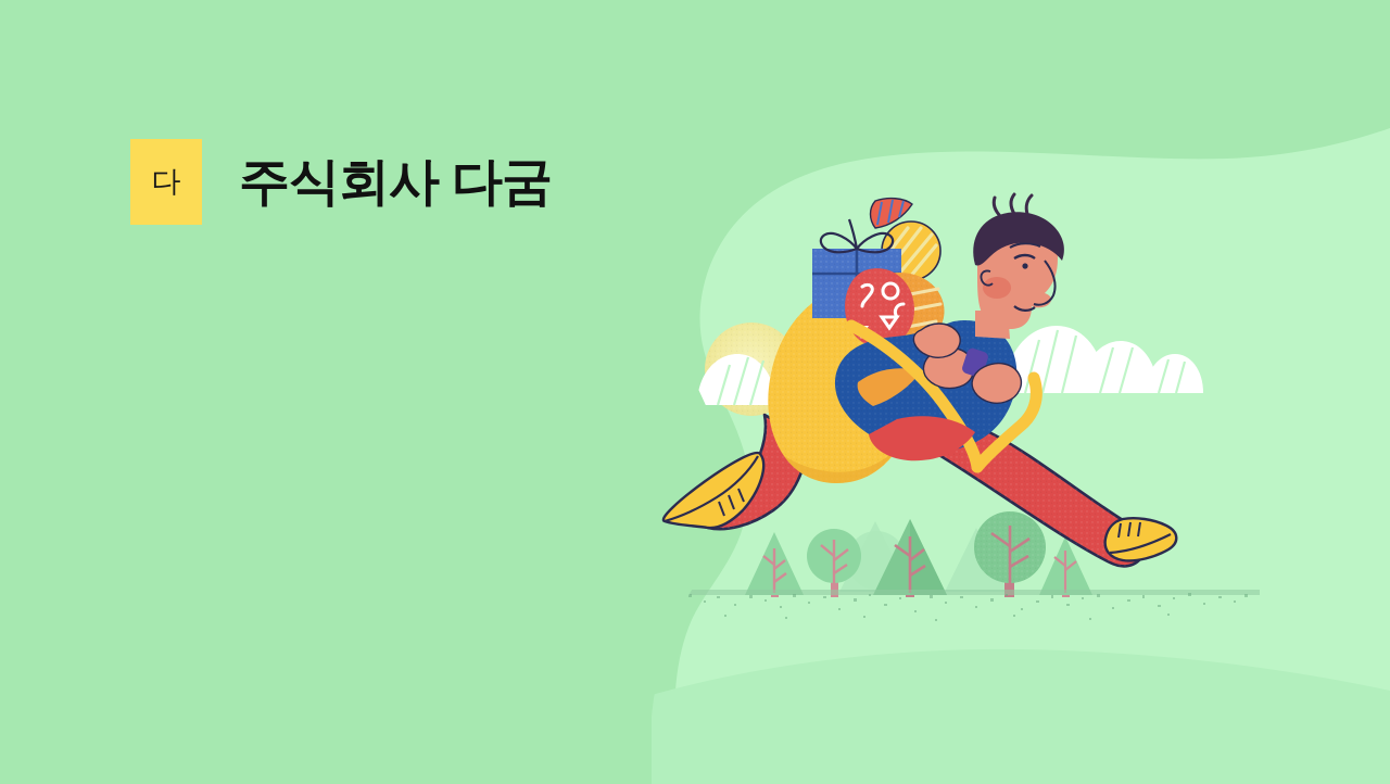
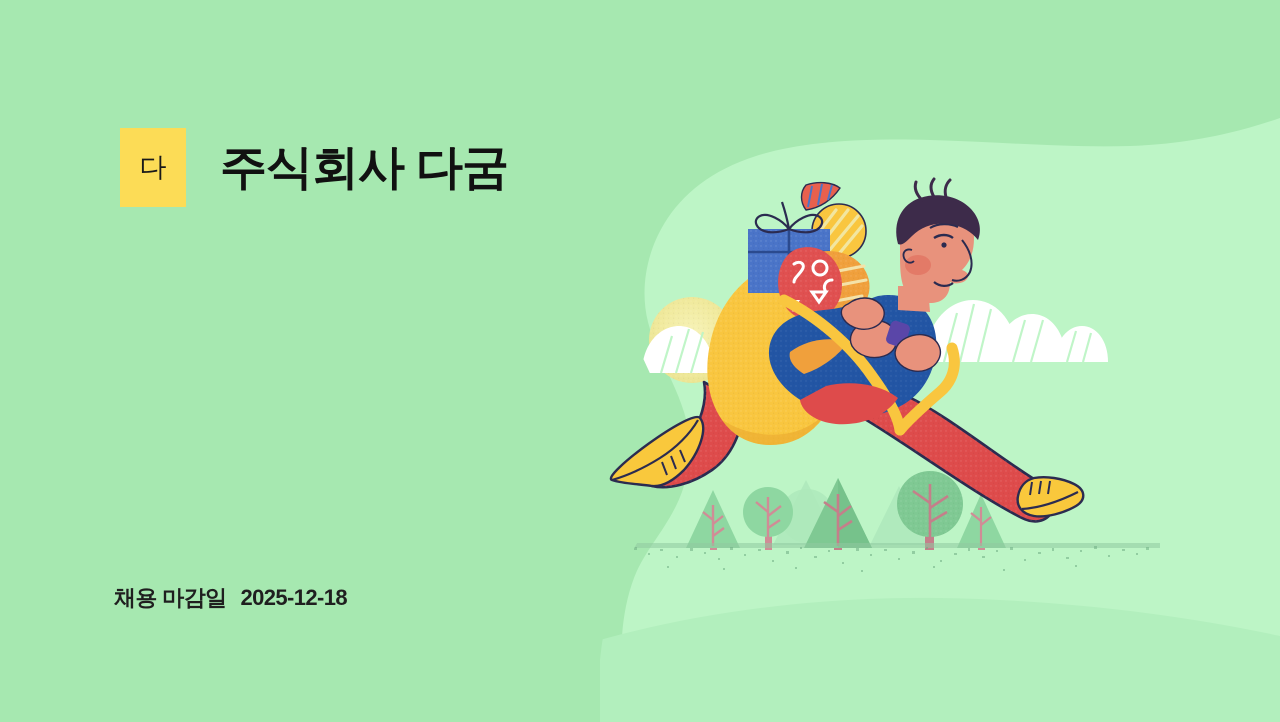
  다
  주식회사 다굼
+ 채용 마감일 2025-12-18
